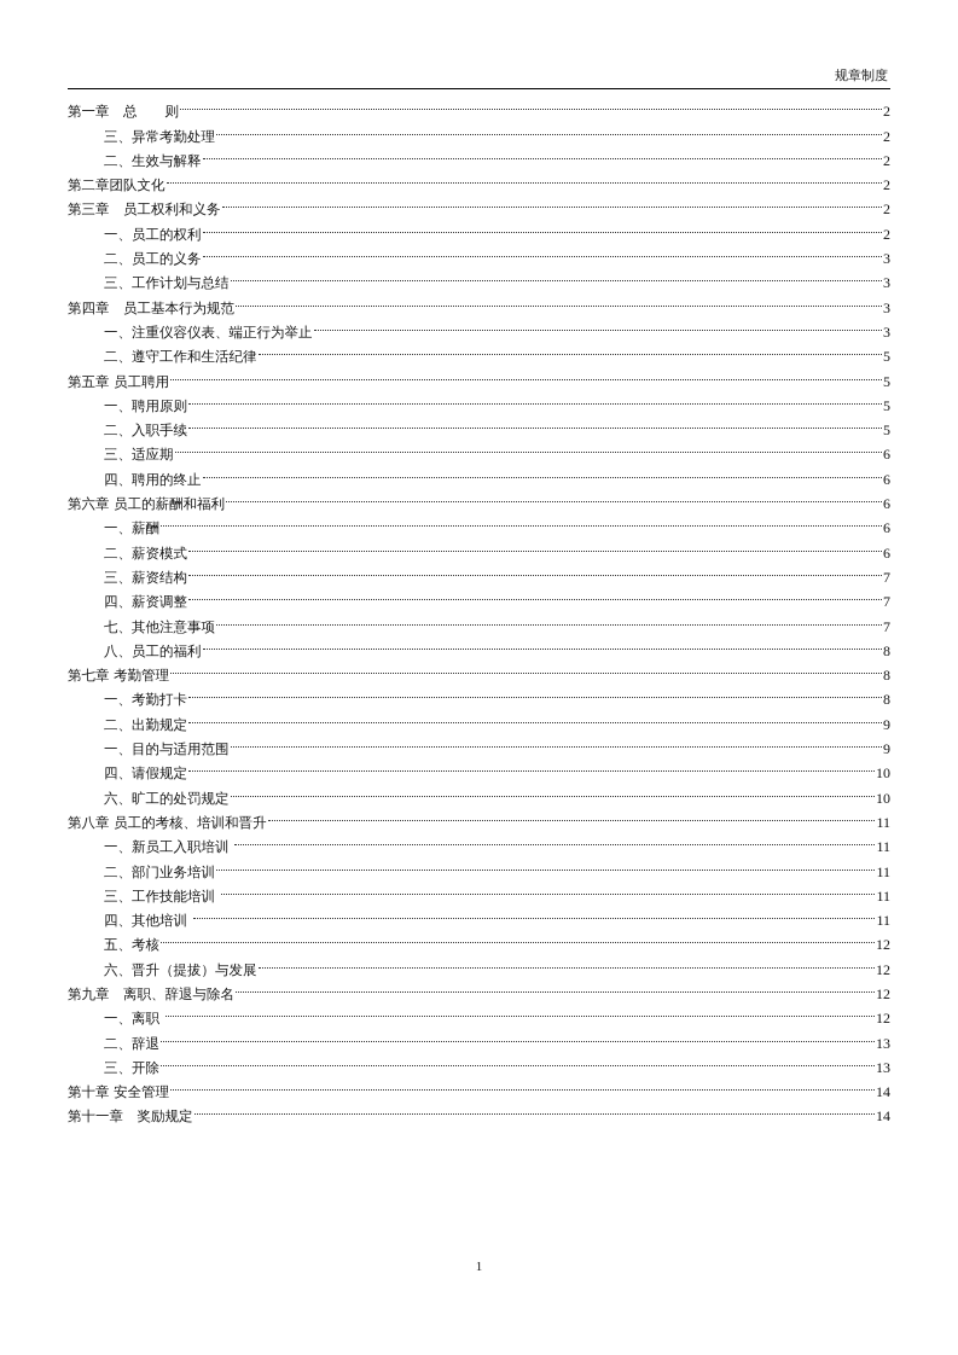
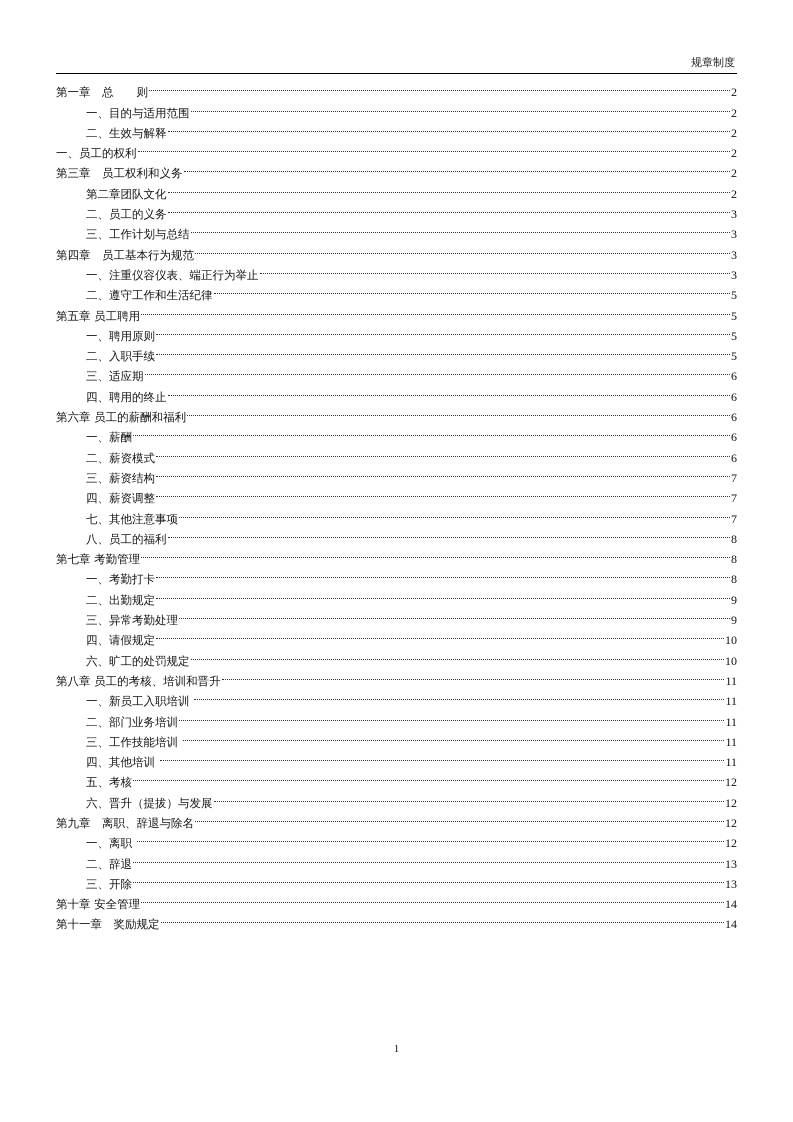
  规章制度
  第一章 总 则
  2
- 三、异常考勤处理
+ 一、目的与适用范围
  2
  二、生效与解释
  2
- 第二章团队文化
+ 一、员工的权利
  2
  第三章 员工权利和义务
  2
- 一、员工的权利
+ 第二章团队文化
  2
  二、员工的义务
  3
  三、工作计划与总结
  3
  第四章 员工基本行为规范
  3
  一、注重仪容仪表、端正行为举止
  3
  二、遵守工作和生活纪律
  5
  第五章 员工聘用
  5
  一、聘用原则
  5
  二、入职手续
  5
  三、适应期
  6
  四、聘用的终止
  6
  第六章 员工的薪酬和福利
  6
  一、薪酬
  6
  二、薪资模式
  6
  三、薪资结构
  7
  四、薪资调整
  7
  七、其他注意事项
  7
  八、员工的福利
  8
  第七章 考勤管理
  8
  一、考勤打卡
  8
  二、出勤规定
  9
- 一、目的与适用范围
+ 三、异常考勤处理
  9
  四、请假规定
  10
  六、旷工的处罚规定
  10
  第八章 员工的考核、培训和晋升
  11
  一、新员工入职培训
  11
  二、部门业务培训
  11
  三、工作技能培训
  11
  四、其他培训
  11
  五、考核
  12
  六、晋升（提拔）与发展
  12
  第九章 离职、辞退与除名
  12
  一、离职
  12
  二、辞退
  13
  三、开除
  13
  第十章 安全管理
  14
  第十一章 奖励规定
  14
  1
